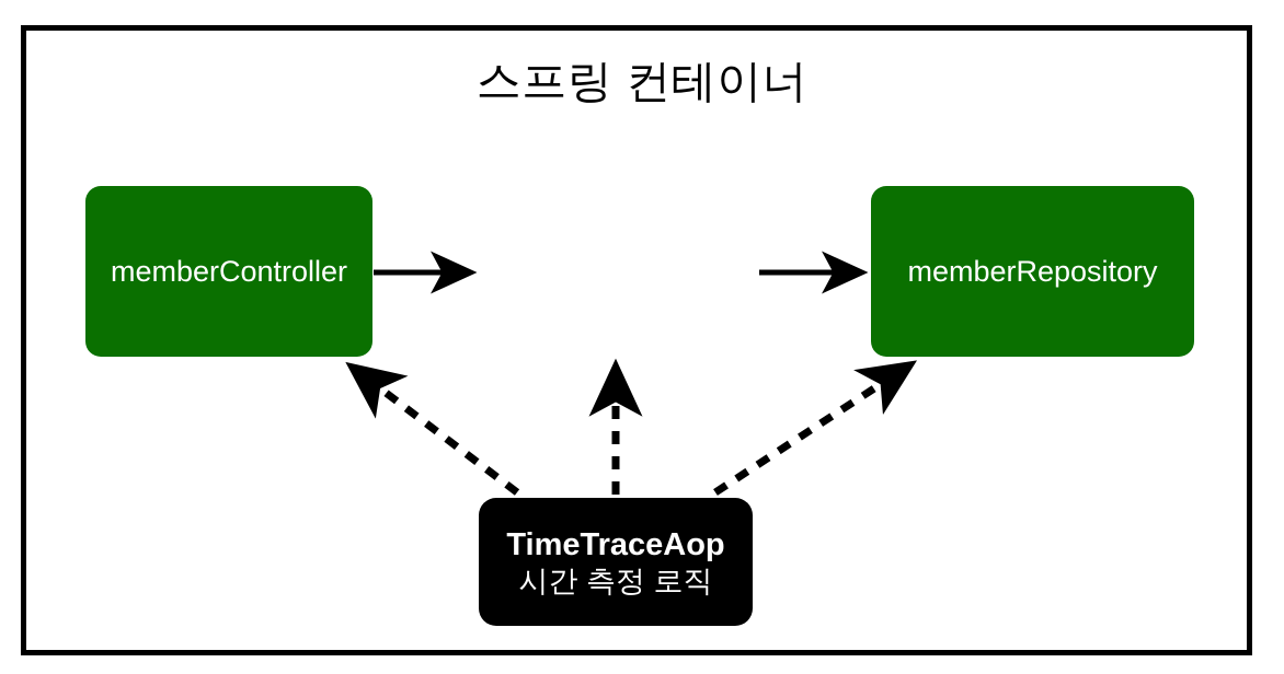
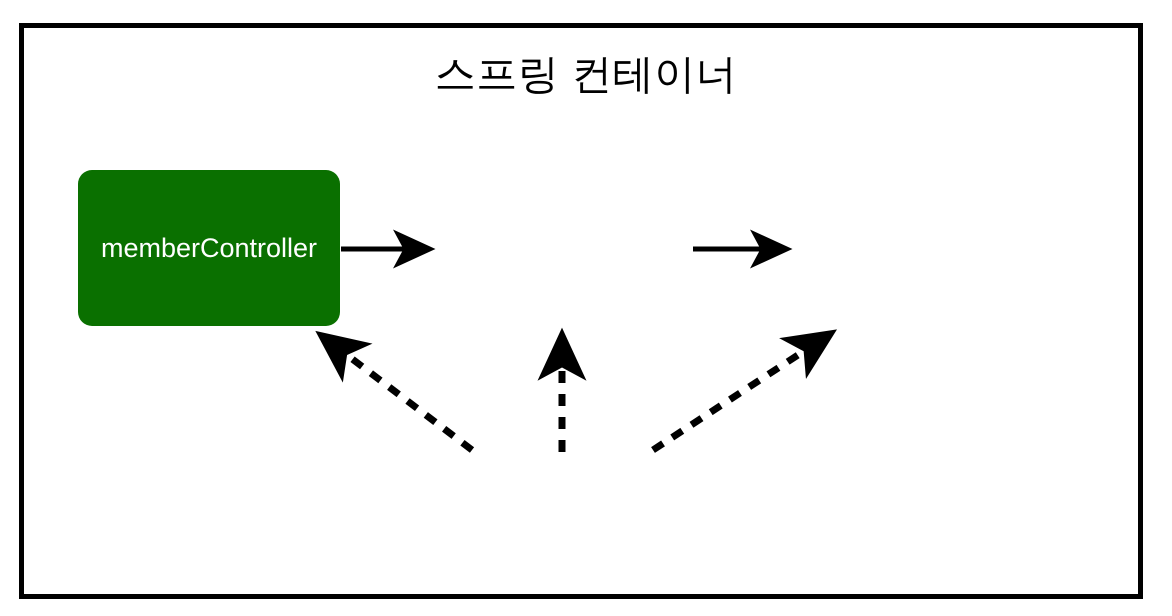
  스프링 컨테이너
  memberController
- memberRepository
- TimeTraceAop
- 시간 측정 로직
